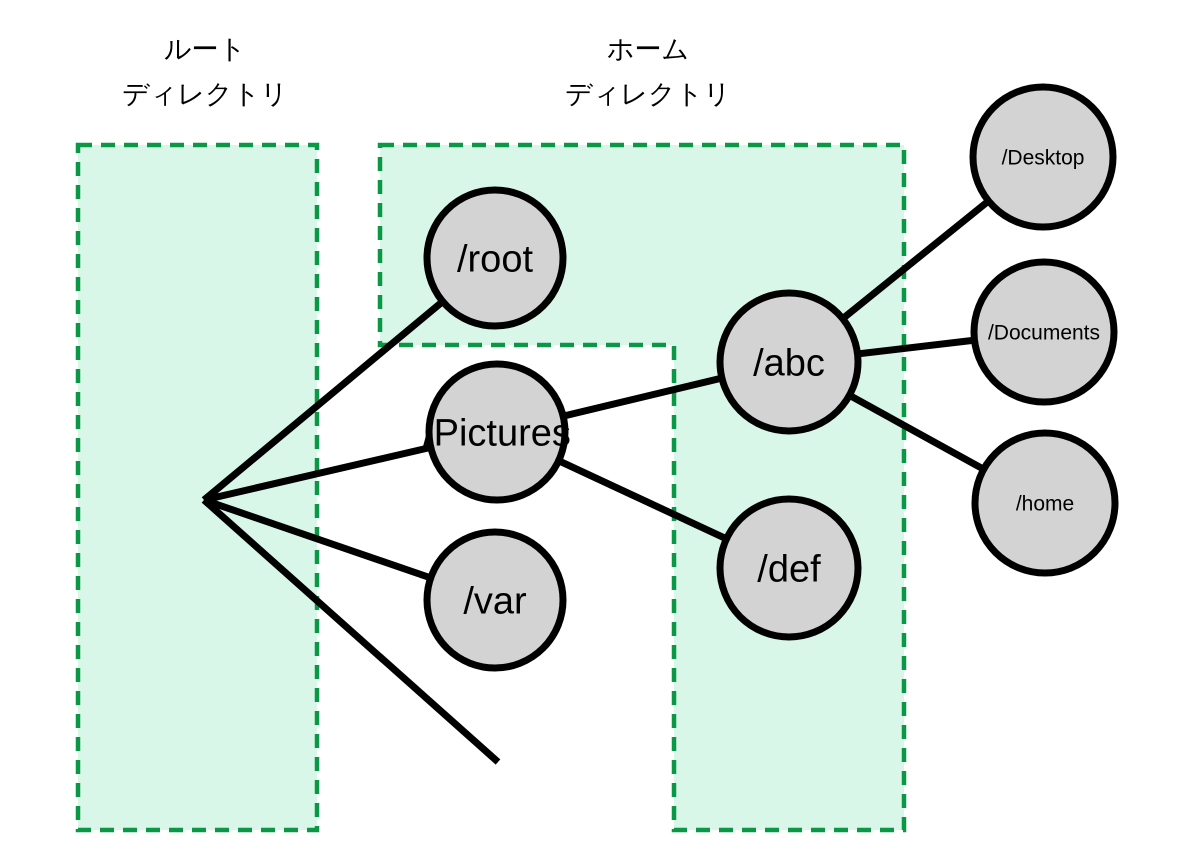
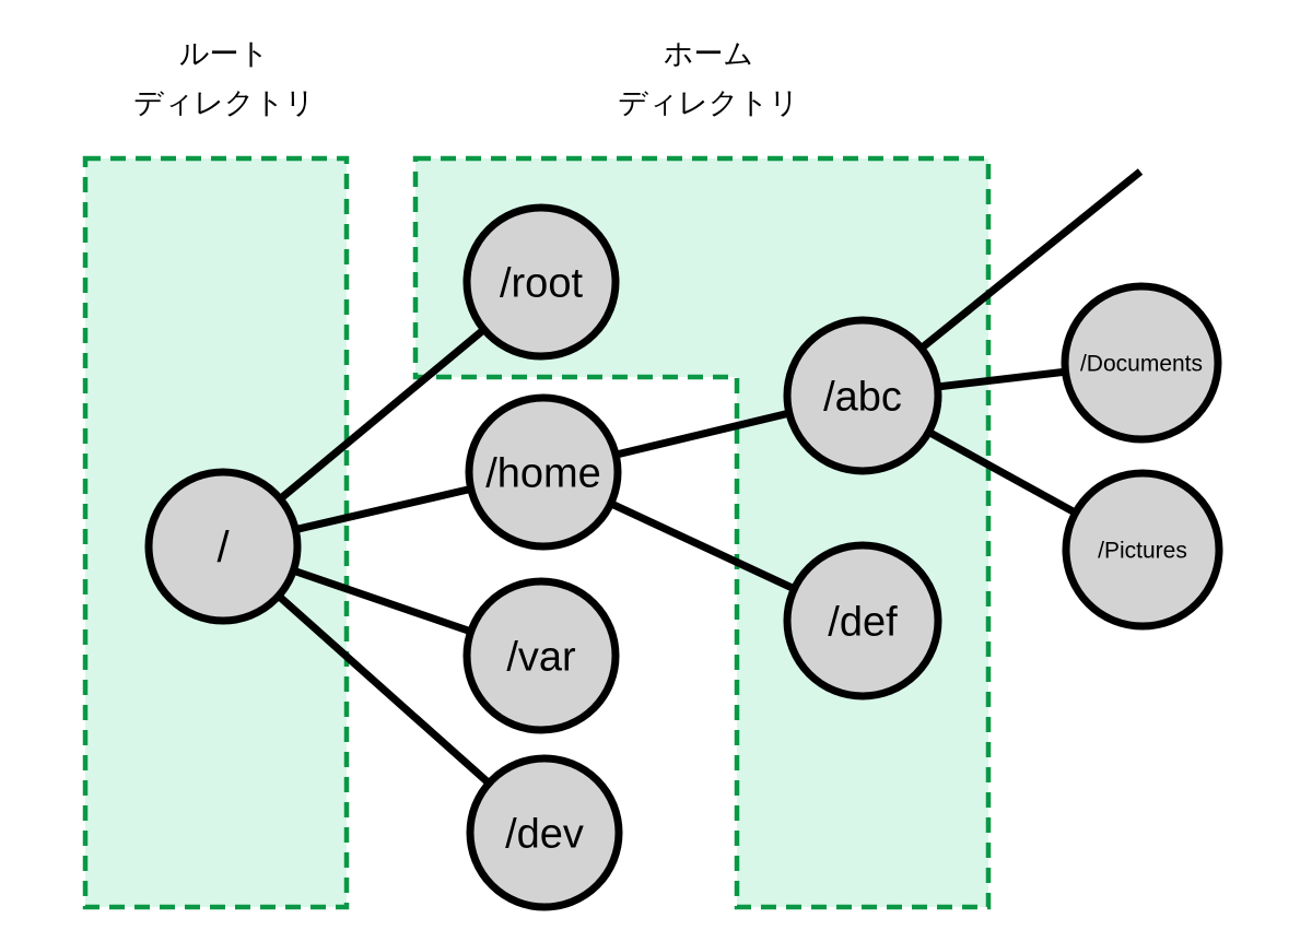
+ /
  /root
- /Pictures
+ /home
  /var
+ /dev
  /abc
  /def
- /Desktop
  /Documents
- /home
+ /Pictures
  ルート
  ディレクトリ
  ホーム
  ディレクトリ
